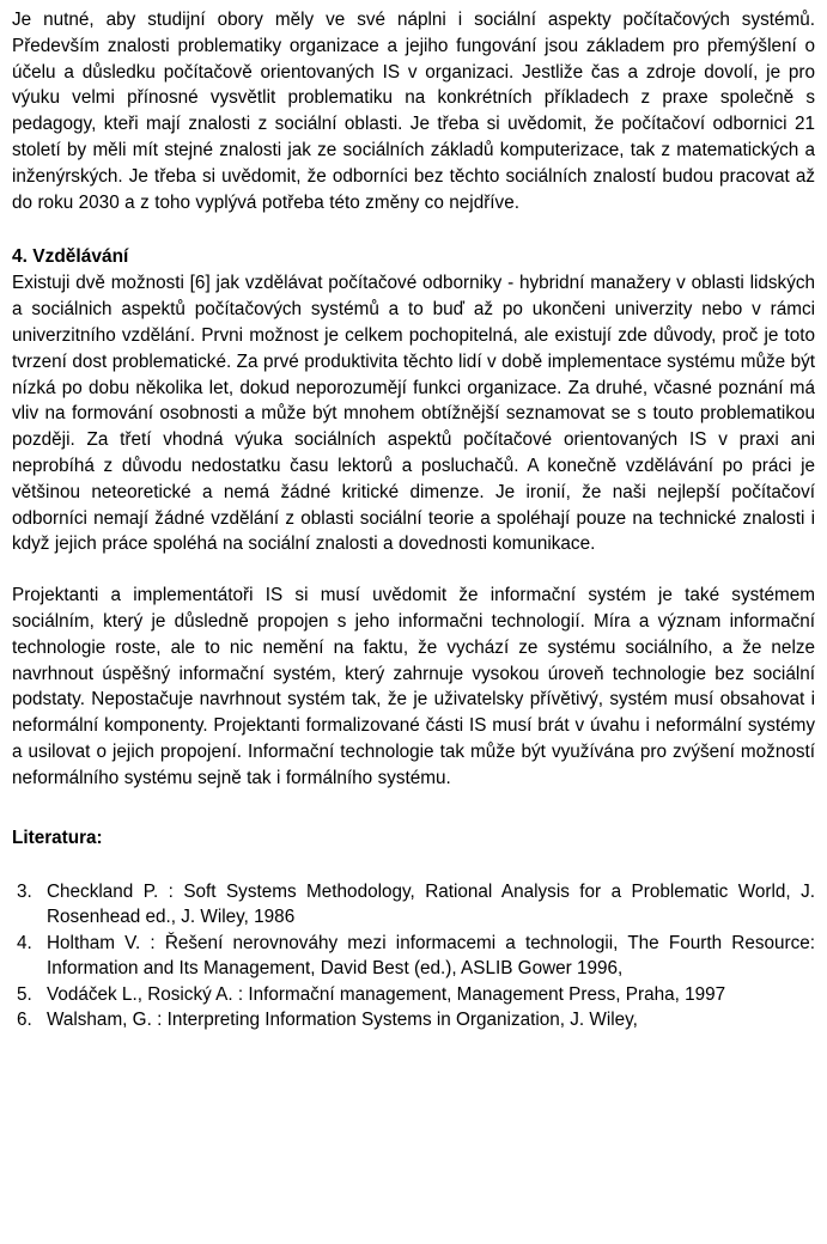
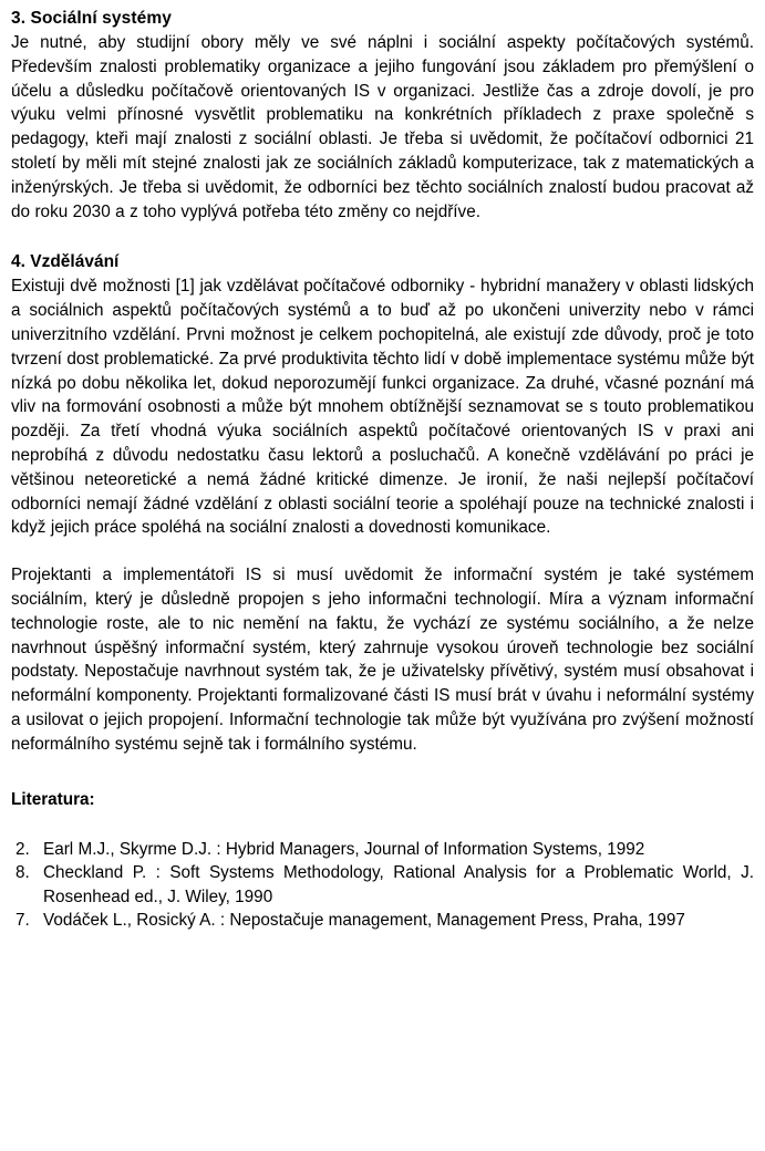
+ 3. Sociální systémy
  Je nutné, aby studijní obory měly ve své náplni i sociální aspekty počítačových systémů. Především znalosti problematiky organizace a jejiho fungování jsou základem pro přemýšlení o účelu a důsledku počítačově orientovaných IS v organizaci. Jestliže čas a zdroje dovolí, je pro výuku velmi přínosné vysvětlit problematiku na konkrétních příkladech z praxe společně s pedagogy, kteři mají znalosti z sociální oblasti. Je třeba si uvědomit, že počítačoví odbornici 21 století by měli mít stejné znalosti jak ze sociálních základů komputerizace, tak z matematických a inženýrských. Je třeba si uvědomit, že odborníci bez těchto sociálních znalostí budou pracovat až do roku 2030 a z toho vyplývá potřeba této změny co nejdříve.
  4. Vzdělávání
- Existuji dvě možnosti [6] jak vzdělávat počítačové odborniky - hybridní manažery v oblasti lidských a sociálnich aspektů počítačových systémů a to buď až po ukončeni univerzity nebo v rámci univerzitního vzdělání. Prvni možnost je celkem pochopitelná, ale existují zde důvody, proč je toto tvrzení dost problematické. Za prvé produktivita těchto lidí v době implementace systému může být nízká po dobu několika let, dokud neporozumějí funkci organizace. Za druhé, včasné poznání má vliv na formování osobnosti a může být mnohem obtížnější seznamovat se s touto problematikou později. Za třetí vhodná výuka sociálních aspektů počítačové orientovaných IS v praxi ani neprobíhá z důvodu nedostatku času lektorů a posluchačů. A konečně vzdělávání po práci je většinou neteoretické a nemá žádné kritické dimenze. Je ironií, že naši nejlepší počítačoví odborníci nemají žádné vzdělání z oblasti sociální teorie a spoléhají pouze na technické znalosti i když jejich práce spoléhá na sociální znalosti a dovednosti komunikace.
+ Existuji dvě možnosti [1] jak vzdělávat počítačové odborniky - hybridní manažery v oblasti lidských a sociálnich aspektů počítačových systémů a to buď až po ukončeni univerzity nebo v rámci univerzitního vzdělání. Prvni možnost je celkem pochopitelná, ale existují zde důvody, proč je toto tvrzení dost problematické. Za prvé produktivita těchto lidí v době implementace systému může být nízká po dobu několika let, dokud neporozumějí funkci organizace. Za druhé, včasné poznání má vliv na formování osobnosti a může být mnohem obtížnější seznamovat se s touto problematikou později. Za třetí vhodná výuka sociálních aspektů počítačové orientovaných IS v praxi ani neprobíhá z důvodu nedostatku času lektorů a posluchačů. A konečně vzdělávání po práci je většinou neteoretické a nemá žádné kritické dimenze. Je ironií, že naši nejlepší počítačoví odborníci nemají žádné vzdělání z oblasti sociální teorie a spoléhají pouze na technické znalosti i když jejich práce spoléhá na sociální znalosti a dovednosti komunikace.
  Projektanti a implementátoři IS si musí uvědomit že informační systém je také systémem sociálním, který je důsledně propojen s jeho informačni technologií. Míra a význam informační technologie roste, ale to nic nemění na faktu, že vychází ze systému sociálního, a že nelze navrhnout úspěšný informační systém, který zahrnuje vysokou úroveň technologie bez sociální podstaty. Nepostačuje navrhnout systém tak, že je uživatelsky přívětivý, systém musí obsahovat i neformální komponenty. Projektanti formalizované části IS musí brát v úvahu i neformální systémy a usilovat o jejich propojení. Informační technologie tak může být využívána pro zvýšení možností neformálního systému sejně tak i formálního systému.
  Literatura:
+ 2.
+ Earl M.J., Skyrme D.J. : Hybrid Managers, Journal of Information Systems, 1992
- 3.
+ 8.
- Checkland P. : Soft Systems Methodology, Rational Analysis for a Problematic World, J. Rosenhead ed., J. Wiley, 1986
+ Checkland P. : Soft Systems Methodology, Rational Analysis for a Problematic World, J. Rosenhead ed., J. Wiley, 1990
- 4.
- Holtham V. : Řešení nerovnováhy mezi informacemi a technologii, The Fourth Resource: Information and Its Management, David Best (ed.), ASLIB Gower 1996,
- 5.
+ 7.
- Vodáček L., Rosický A. : Informační management, Management Press, Praha, 1997
+ Vodáček L., Rosický A. : Nepostačuje management, Management Press, Praha, 1997
- 6.
- Walsham, G. : Interpreting Information Systems in Organization, J. Wiley,
